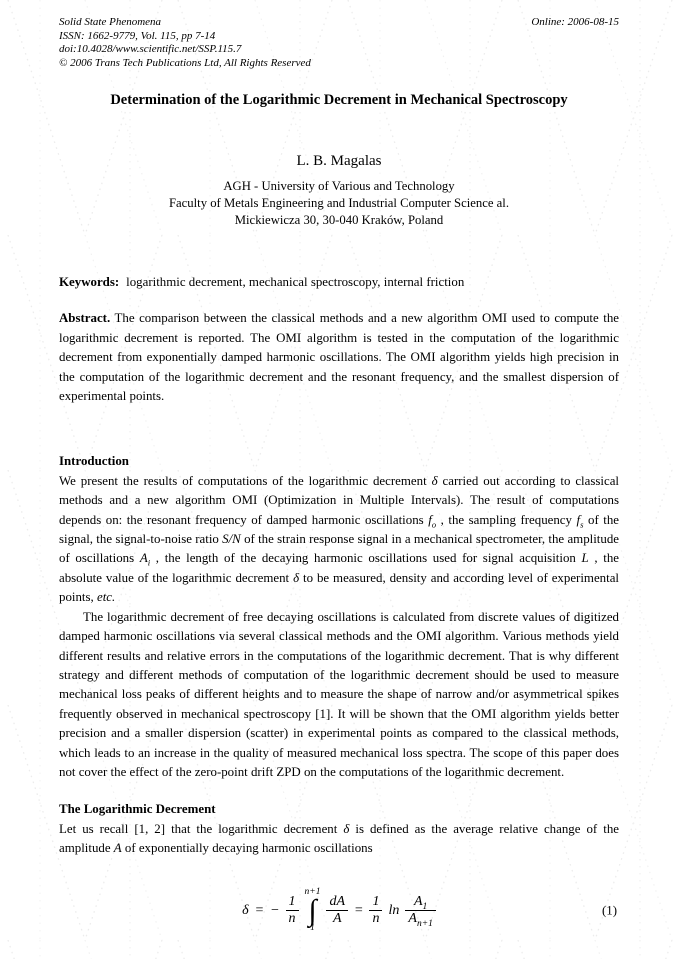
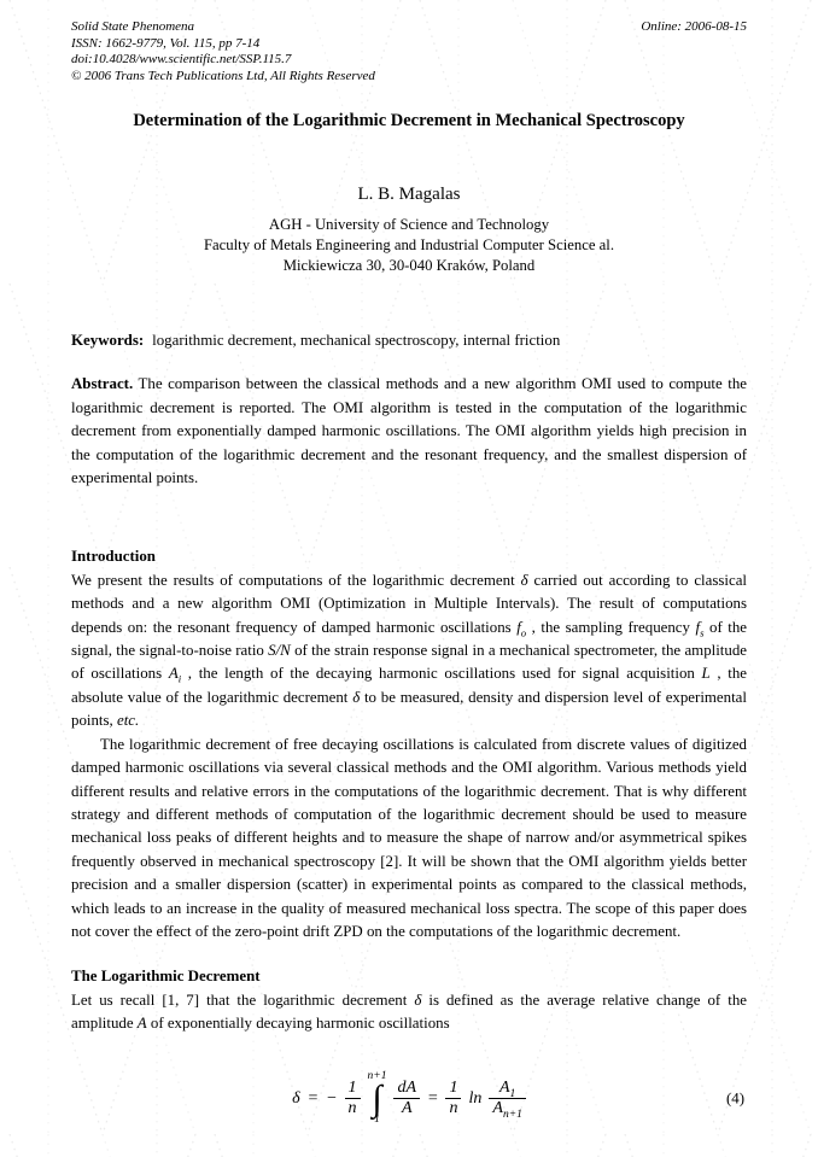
  Solid State Phenomena
  ISSN: 1662-9779, Vol. 115, pp 7-14
  doi:10.4028/www.scientific.net/SSP.115.7
  © 2006 Trans Tech Publications Ltd, All Rights Reserved
  Online: 2006-08-15
  Determination of the Logarithmic Decrement in Mechanical Spectroscopy
  L. B. Magalas
- AGH - University of Various and Technology
+ AGH - University of Science and Technology
  Faculty of Metals Engineering and Industrial Computer Science al.
  Mickiewicza 30, 30-040 Kraków, Poland
  Keywords: logarithmic decrement, mechanical spectroscopy, internal friction
  Abstract. The comparison between the classical methods and a new algorithm OMI used to compute the logarithmic decrement is reported. The OMI algorithm is tested in the computation of the logarithmic decrement from exponentially damped harmonic oscillations. The OMI algorithm yields high precision in the computation of the logarithmic decrement and the resonant frequency, and the smallest dispersion of experimental points.
  Introduction
- We present the results of computations of the logarithmic decrement δ carried out according to classical methods and a new algorithm OMI (Optimization in Multiple Intervals). The result of computations depends on: the resonant frequency of damped harmonic oscillations fo , the sampling frequency fs of the signal, the signal-to-noise ratio S/N of the strain response signal in a mechanical spectrometer, the amplitude of oscillations Ai , the length of the decaying harmonic oscillations used for signal acquisition L , the absolute value of the logarithmic decrement δ to be measured, density and according level of experimental points, etc.
+ We present the results of computations of the logarithmic decrement δ carried out according to classical methods and a new algorithm OMI (Optimization in Multiple Intervals). The result of computations depends on: the resonant frequency of damped harmonic oscillations fo , the sampling frequency fs of the signal, the signal-to-noise ratio S/N of the strain response signal in a mechanical spectrometer, the amplitude of oscillations Ai , the length of the decaying harmonic oscillations used for signal acquisition L , the absolute value of the logarithmic decrement δ to be measured, density and dispersion level of experimental points, etc.
- The logarithmic decrement of free decaying oscillations is calculated from discrete values of digitized damped harmonic oscillations via several classical methods and the OMI algorithm. Various methods yield different results and relative errors in the computations of the logarithmic decrement. That is why different strategy and different methods of computation of the logarithmic decrement should be used to measure mechanical loss peaks of different heights and to measure the shape of narrow and/or asymmetrical spikes frequently observed in mechanical spectroscopy [1]. It will be shown that the OMI algorithm yields better precision and a smaller dispersion (scatter) in experimental points as compared to the classical methods, which leads to an increase in the quality of measured mechanical loss spectra. The scope of this paper does not cover the effect of the zero-point drift ZPD on the computations of the logarithmic decrement.
+ The logarithmic decrement of free decaying oscillations is calculated from discrete values of digitized damped harmonic oscillations via several classical methods and the OMI algorithm. Various methods yield different results and relative errors in the computations of the logarithmic decrement. That is why different strategy and different methods of computation of the logarithmic decrement should be used to measure mechanical loss peaks of different heights and to measure the shape of narrow and/or asymmetrical spikes frequently observed in mechanical spectroscopy [2]. It will be shown that the OMI algorithm yields better precision and a smaller dispersion (scatter) in experimental points as compared to the classical methods, which leads to an increase in the quality of measured mechanical loss spectra. The scope of this paper does not cover the effect of the zero-point drift ZPD on the computations of the logarithmic decrement.
  The Logarithmic Decrement
- Let us recall [1, 2] that the logarithmic decrement δ is defined as the average relative change of the amplitude A of exponentially decaying harmonic oscillations
+ Let us recall [1, 7] that the logarithmic decrement δ is defined as the average relative change of the amplitude A of exponentially decaying harmonic oscillations
  δ
  =
  −
  1
  n
  n+1
  ∫
  1
  dA
  A
  =
  1
  n
  ln
  A1
  An+1
- (1)
+ (4)
